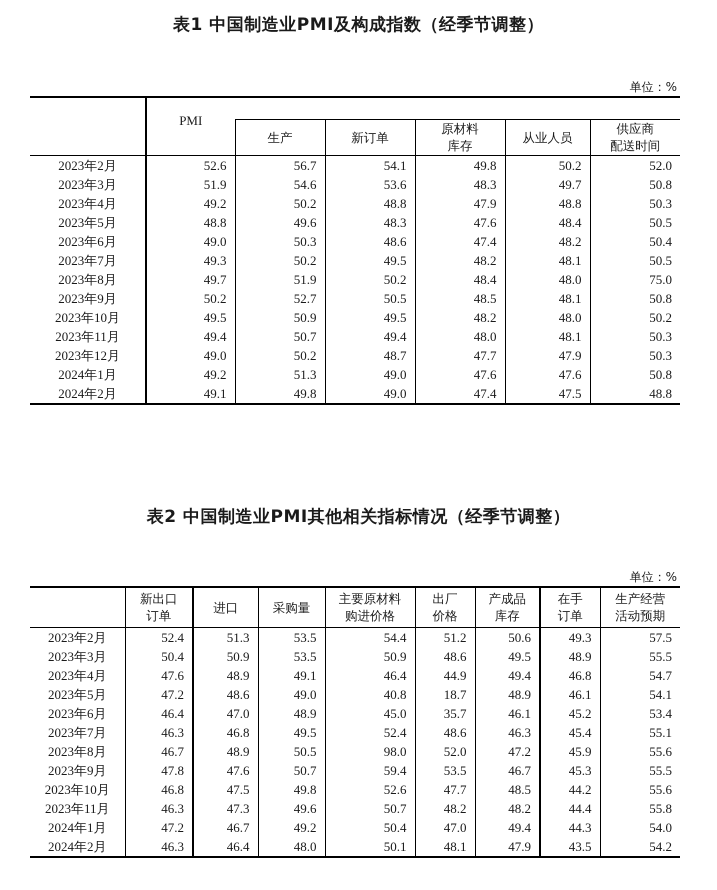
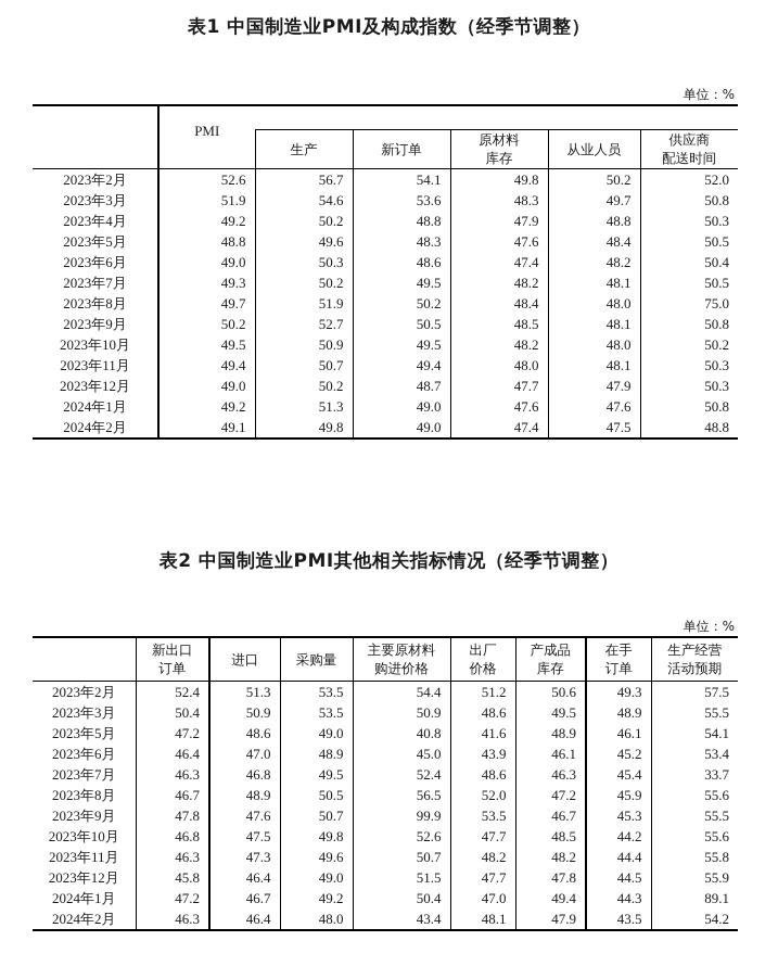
  表1 中国制造业PMI及构成指数（经季节调整）
  单位：%
  	PMI
  生产	新订单	原材料库存	从业人员	供应商配送时间
  2023年2月	52.6	56.7	54.1	49.8	50.2	52.0
  2023年3月	51.9	54.6	53.6	48.3	49.7	50.8
  2023年4月	49.2	50.2	48.8	47.9	48.8	50.3
  2023年5月	48.8	49.6	48.3	47.6	48.4	50.5
  2023年6月	49.0	50.3	48.6	47.4	48.2	50.4
  2023年7月	49.3	50.2	49.5	48.2	48.1	50.5
  2023年8月	49.7	51.9	50.2	48.4	48.0	75.0
  2023年9月	50.2	52.7	50.5	48.5	48.1	50.8
  2023年10月	49.5	50.9	49.5	48.2	48.0	50.2
  2023年11月	49.4	50.7	49.4	48.0	48.1	50.3
  2023年12月	49.0	50.2	48.7	47.7	47.9	50.3
  2024年1月	49.2	51.3	49.0	47.6	47.6	50.8
  2024年2月	49.1	49.8	49.0	47.4	47.5	48.8
  表2 中国制造业PMI其他相关指标情况（经季节调整）
  单位：%
  	新出口订单	进口	采购量	主要原材料购进价格	出厂价格	产成品库存	在手订单	生产经营活动预期
  2023年2月	52.4	51.3	53.5	54.4	51.2	50.6	49.3	57.5
  2023年3月	50.4	50.9	53.5	50.9	48.6	49.5	48.9	55.5
- 2023年4月	47.6	48.9	49.1	46.4	44.9	49.4	46.8	54.7
- 2023年5月	47.2	48.6	49.0	40.8	18.7	48.9	46.1	54.1
+ 2023年5月	47.2	48.6	49.0	40.8	41.6	48.9	46.1	54.1
- 2023年6月	46.4	47.0	48.9	45.0	35.7	46.1	45.2	53.4
+ 2023年6月	46.4	47.0	48.9	45.0	43.9	46.1	45.2	53.4
- 2023年7月	46.3	46.8	49.5	52.4	48.6	46.3	45.4	55.1
+ 2023年7月	46.3	46.8	49.5	52.4	48.6	46.3	45.4	33.7
- 2023年8月	46.7	48.9	50.5	98.0	52.0	47.2	45.9	55.6
+ 2023年8月	46.7	48.9	50.5	56.5	52.0	47.2	45.9	55.6
- 2023年9月	47.8	47.6	50.7	59.4	53.5	46.7	45.3	55.5
+ 2023年9月	47.8	47.6	50.7	99.9	53.5	46.7	45.3	55.5
  2023年10月	46.8	47.5	49.8	52.6	47.7	48.5	44.2	55.6
  2023年11月	46.3	47.3	49.6	50.7	48.2	48.2	44.4	55.8
+ 2023年12月	45.8	46.4	49.0	51.5	47.7	47.8	44.5	55.9
- 2024年1月	47.2	46.7	49.2	50.4	47.0	49.4	44.3	54.0
+ 2024年1月	47.2	46.7	49.2	50.4	47.0	49.4	44.3	89.1
- 2024年2月	46.3	46.4	48.0	50.1	48.1	47.9	43.5	54.2
+ 2024年2月	46.3	46.4	48.0	43.4	48.1	47.9	43.5	54.2
